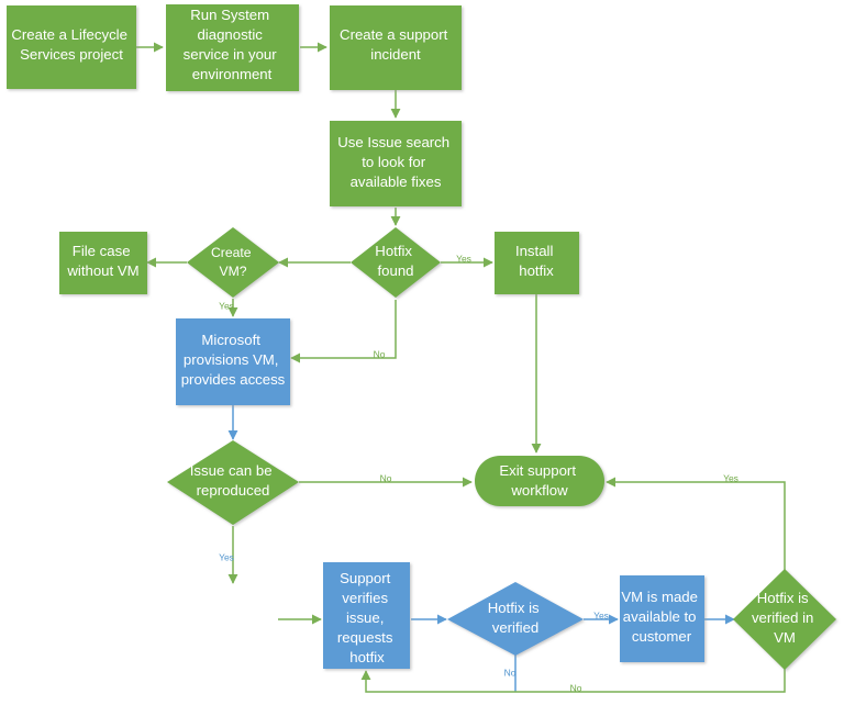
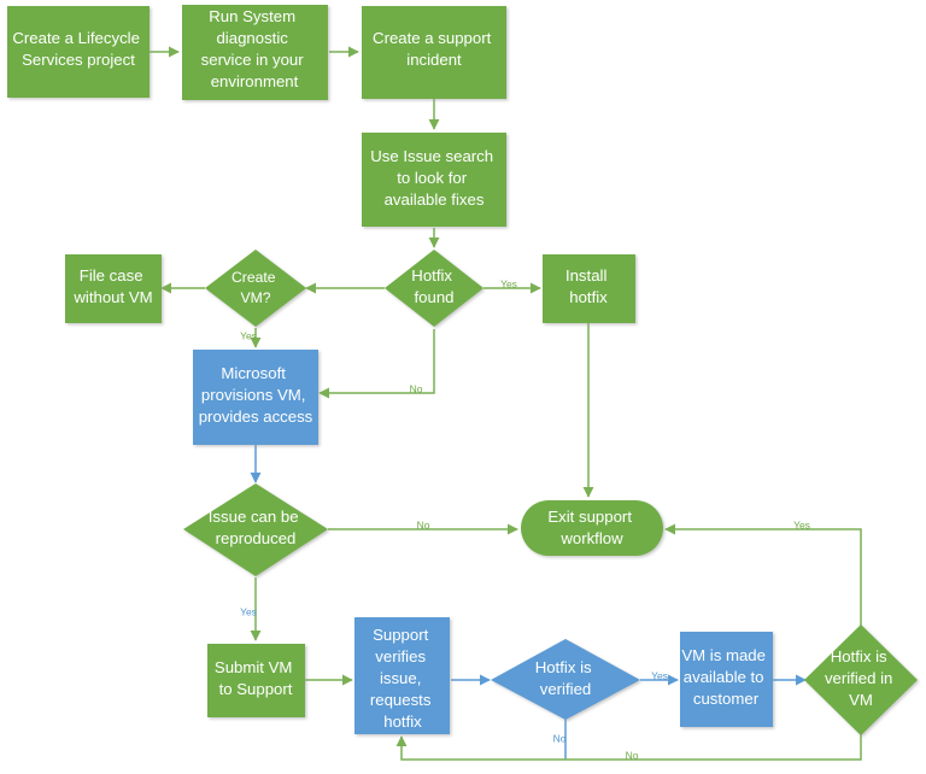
  Yes
  No
  Yes
  No
  Yes
  Yes
  No
  Yes
  No
  Create a Lifecycle Services project
  Run System diagnostic service in your environment
  Create a support incident
  Use Issue search to look for available fixes
  Hotfix found
  Install hotfix
  Create VM?
  File case without VM
  Microsoft provisions VM, provides access
  Issue can be reproduced
  Exit support workflow
+ Submit VM to Support
  Support verifies issue, requests hotfix
  Hotfix is verified
  VM is made available to customer
  Hotfix is verified in VM
